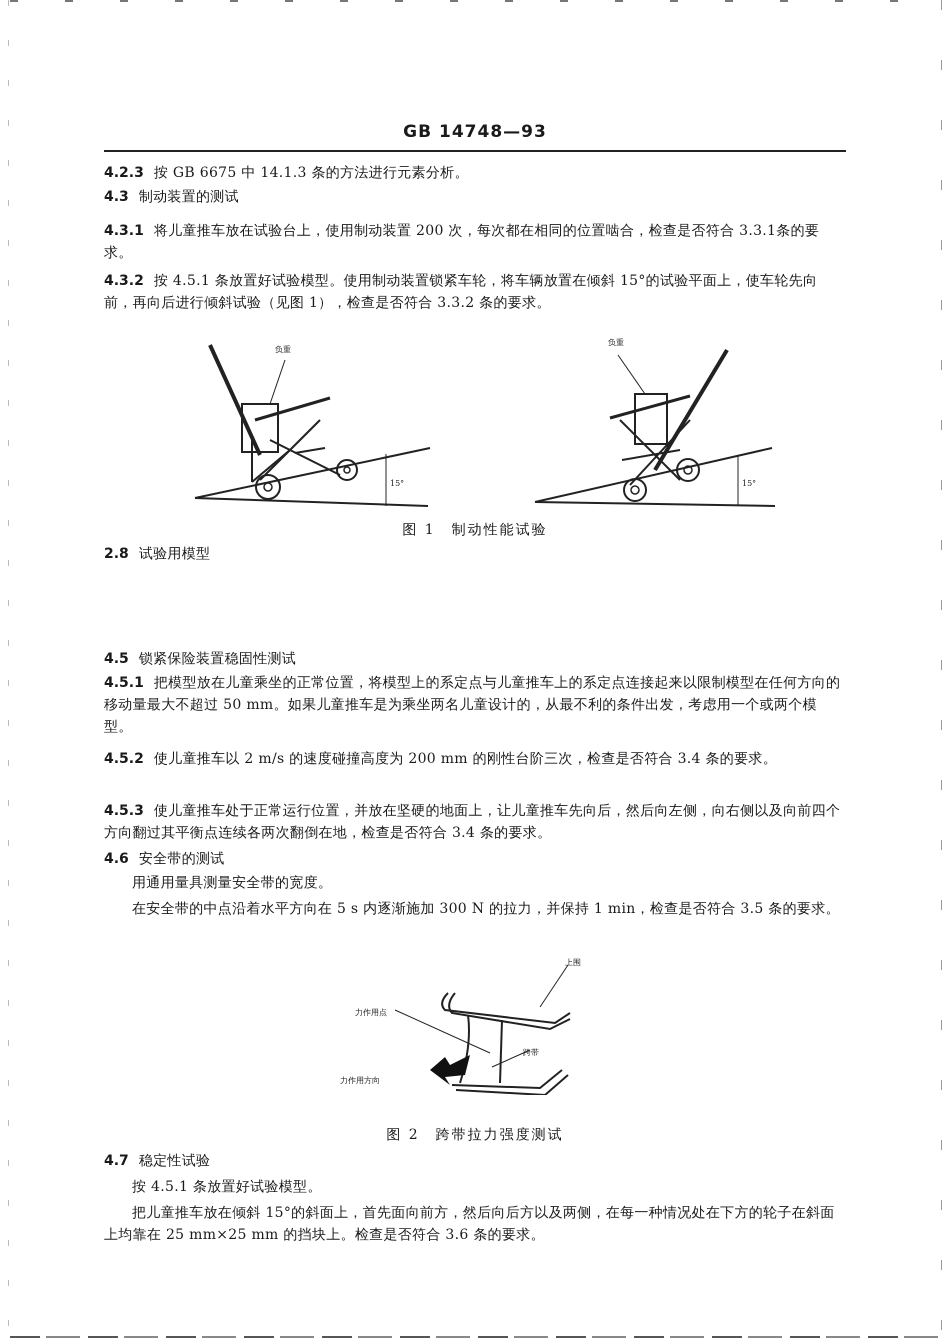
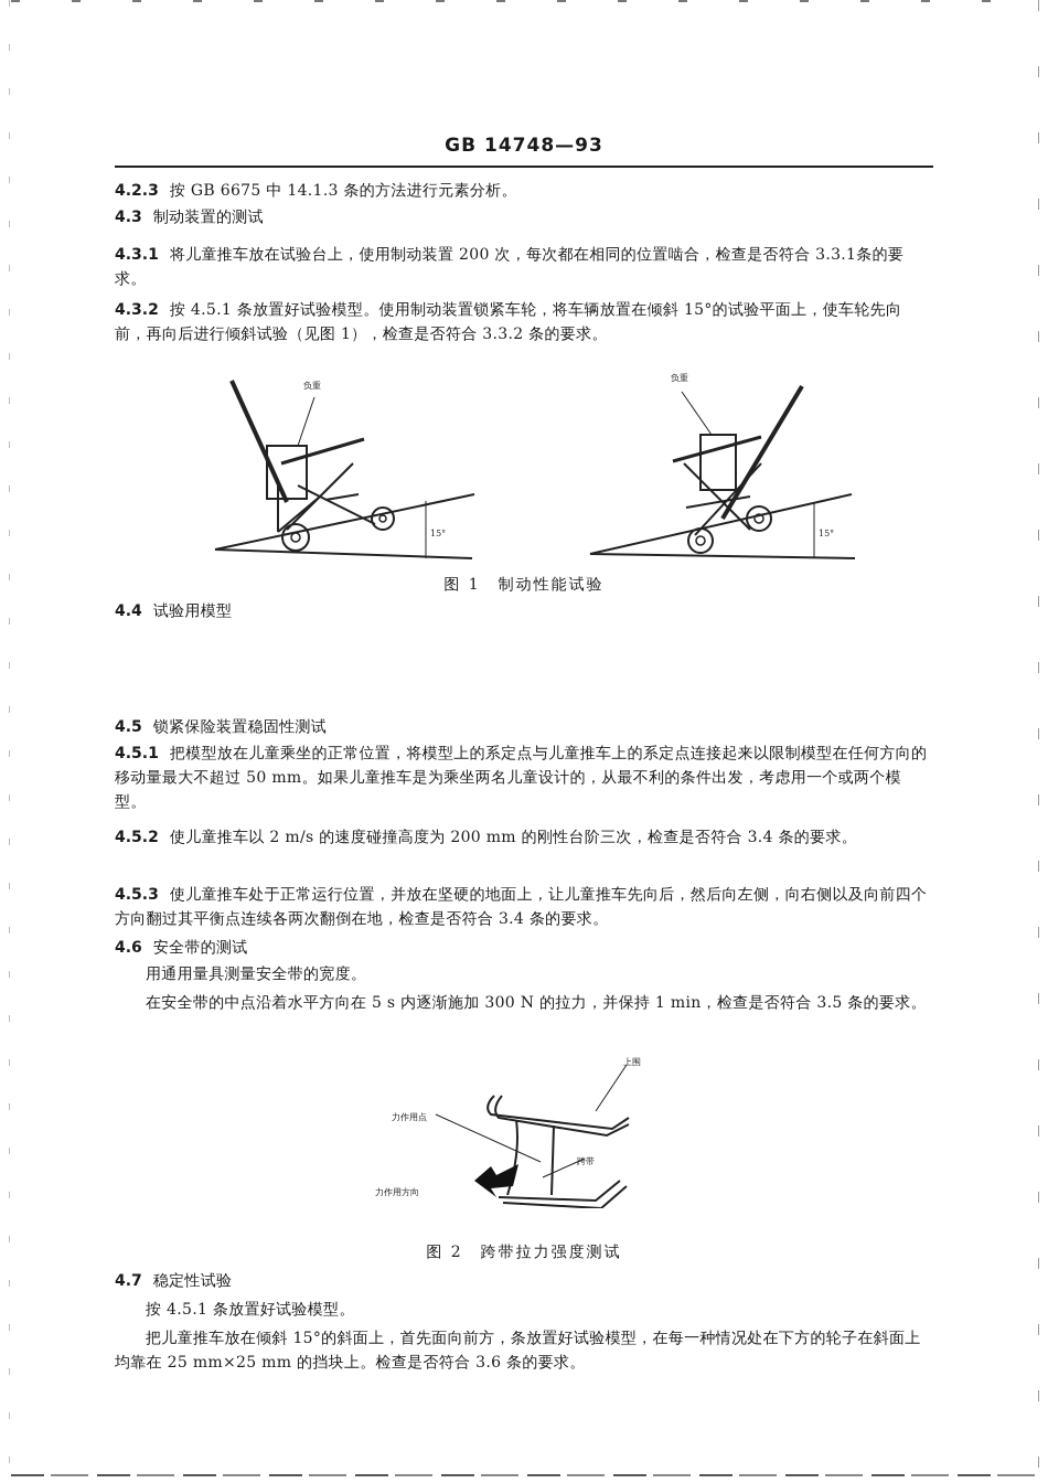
  GB 14748—93
  4.2.3 按 GB 6675 中 14.1.3 条的方法进行元素分析。
  4.3 制动装置的测试
  4.3.1 将儿童推车放在试验台上，使用制动装置 200 次，每次都在相同的位置啮合，检查是否符合 3.3.1条的要求。
  4.3.2 按 4.5.1 条放置好试验模型。使用制动装置锁紧车轮，将车辆放置在倾斜 15°的试验平面上，使车轮先向前，再向后进行倾斜试验（见图 1），检查是否符合 3.3.2 条的要求。
  负重
  负重
  15°
  15°
  图 1 制动性能试验
- 2.8 试验用模型
+ 4.4 试验用模型
  4.5 锁紧保险装置稳固性测试
  4.5.1 把模型放在儿童乘坐的正常位置，将模型上的系定点与儿童推车上的系定点连接起来以限制模型在任何方向的移动量最大不超过 50 mm。如果儿童推车是为乘坐两名儿童设计的，从最不利的条件出发，考虑用一个或两个模型。
  4.5.2 使儿童推车以 2 m/s 的速度碰撞高度为 200 mm 的刚性台阶三次，检查是否符合 3.4 条的要求。
  4.5.3 使儿童推车处于正常运行位置，并放在坚硬的地面上，让儿童推车先向后，然后向左侧，向右侧以及向前四个方向翻过其平衡点连续各两次翻倒在地，检查是否符合 3.4 条的要求。
  4.6 安全带的测试
  用通用量具测量安全带的宽度。
  在安全带的中点沿着水平方向在 5 s 内逐渐施加 300 N 的拉力，并保持 1 min，检查是否符合 3.5 条的要求。
  上围
  力作用点
  跨带
  力作用方向
  图 2 跨带拉力强度测试
  4.7 稳定性试验
  按 4.5.1 条放置好试验模型。
- 把儿童推车放在倾斜 15°的斜面上，首先面向前方，然后向后方以及两侧，在每一种情况处在下方的轮子在斜面上均靠在 25 mm×25 mm 的挡块上。检查是否符合 3.6 条的要求。
+ 把儿童推车放在倾斜 15°的斜面上，首先面向前方，条放置好试验模型，在每一种情况处在下方的轮子在斜面上均靠在 25 mm×25 mm 的挡块上。检查是否符合 3.6 条的要求。
